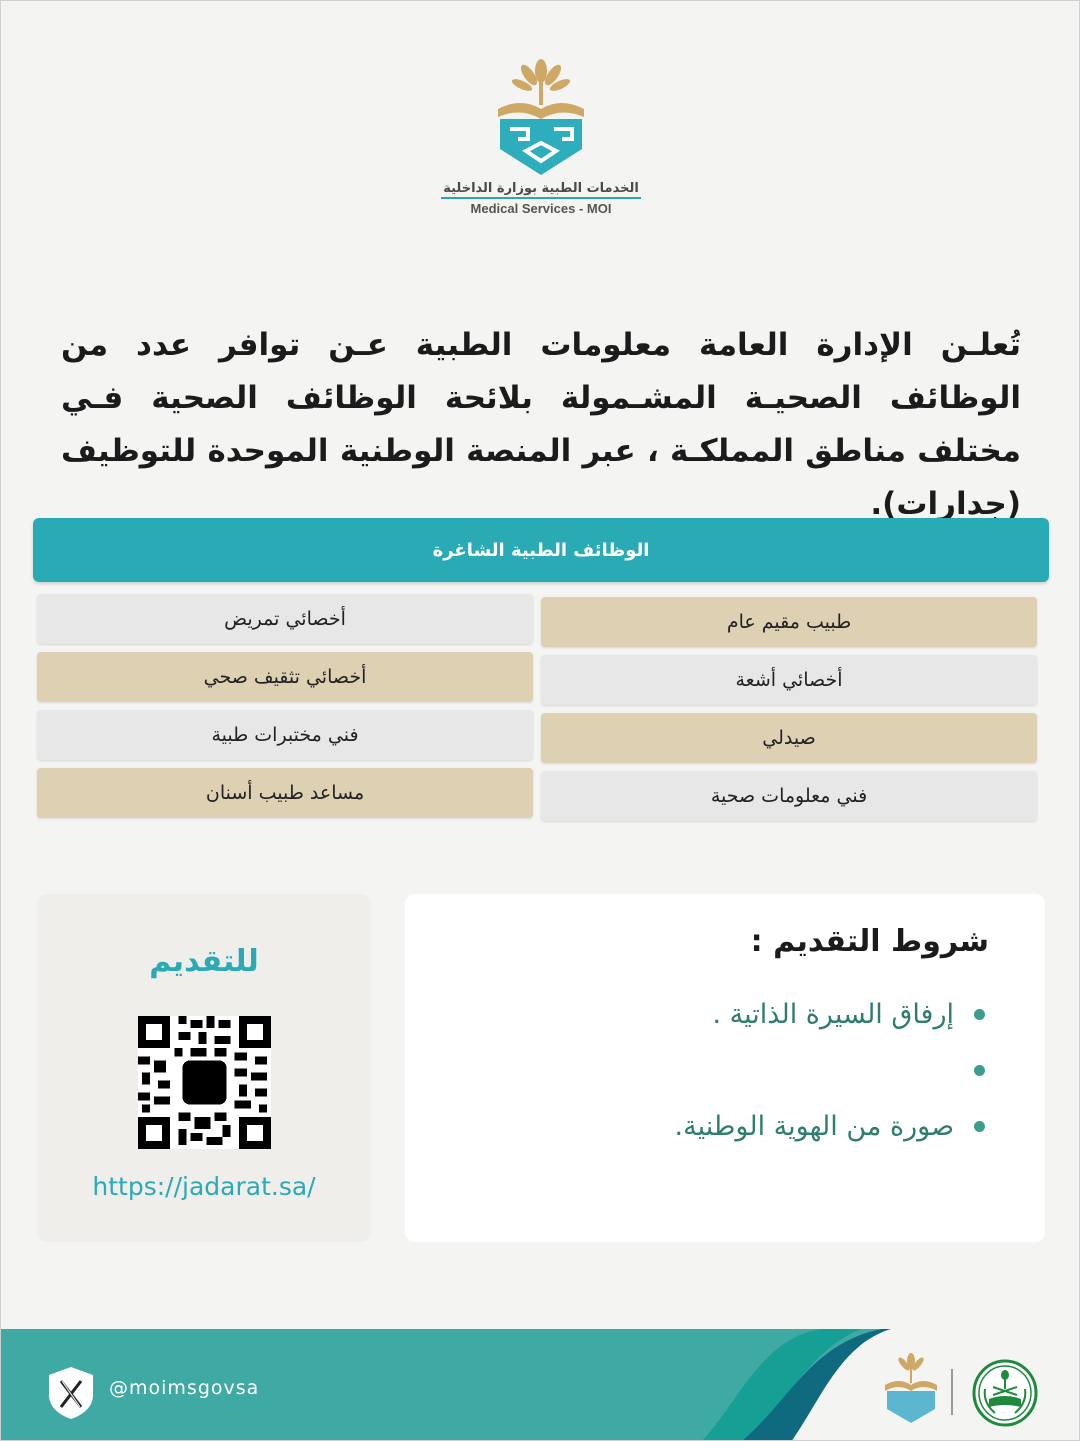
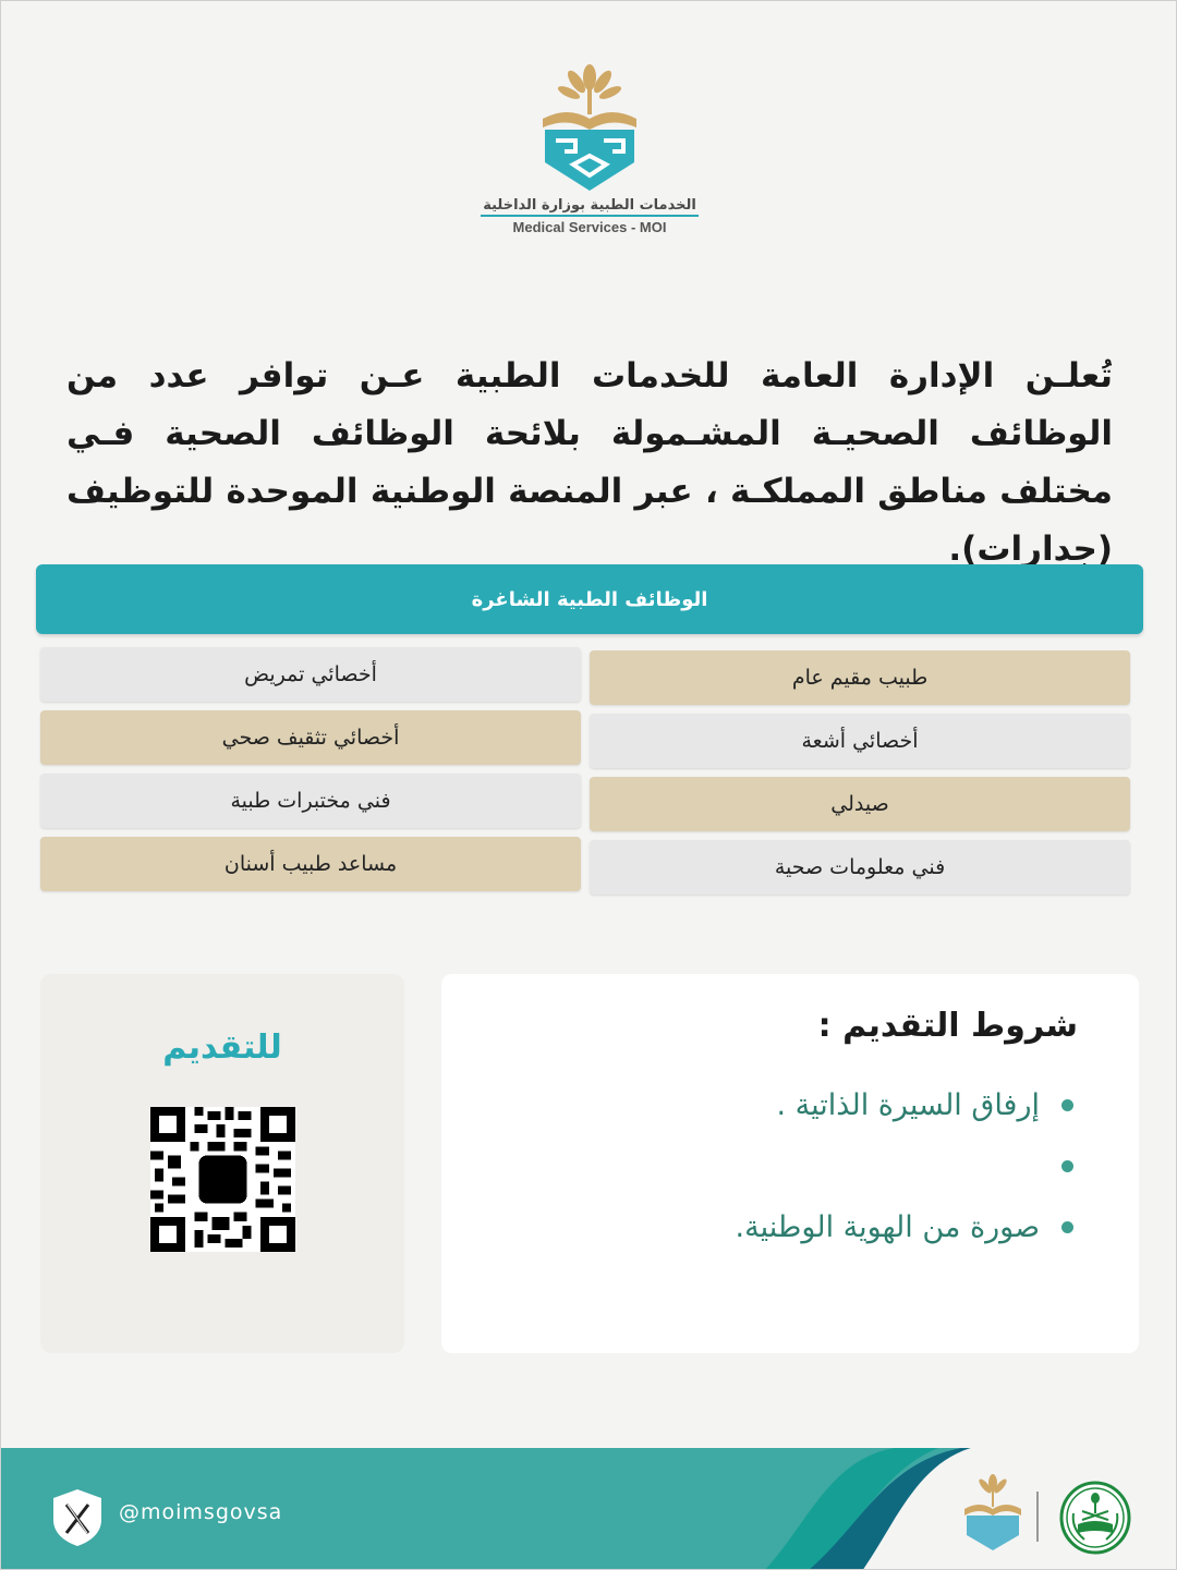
  الخدمات الطبية بوزارة الداخلية
  Medical Services - MOI
- تُعلـن الإدارة العامة معلومات الطبية عـن توافر عدد من الوظائف الصحيـة المشـمولة بلائحة الوظائف الصحية فـي مختلف مناطق المملكـة ، عبر المنصة الوطنية الموحدة للتوظيف (جدارات).
+ تُعلـن الإدارة العامة للخدمات الطبية عـن توافر عدد من الوظائف الصحيـة المشـمولة بلائحة الوظائف الصحية فـي مختلف مناطق المملكـة ، عبر المنصة الوطنية الموحدة للتوظيف (جدارات).
  الوظائف الطبية الشاغرة
  طبيب مقيم عام
  أخصائي أشعة
  صيدلي
  فني معلومات صحية
  أخصائي تمريض
  أخصائي تثقيف صحي
  فني مختبرات طبية
  مساعد طبيب أسنان
  للتقديم
- https://jadarat.sa/
  شروط التقديم :
  إرفاق السيرة الذاتية .
  صورة من الهوية الوطنية.
  @moimsgovsa
